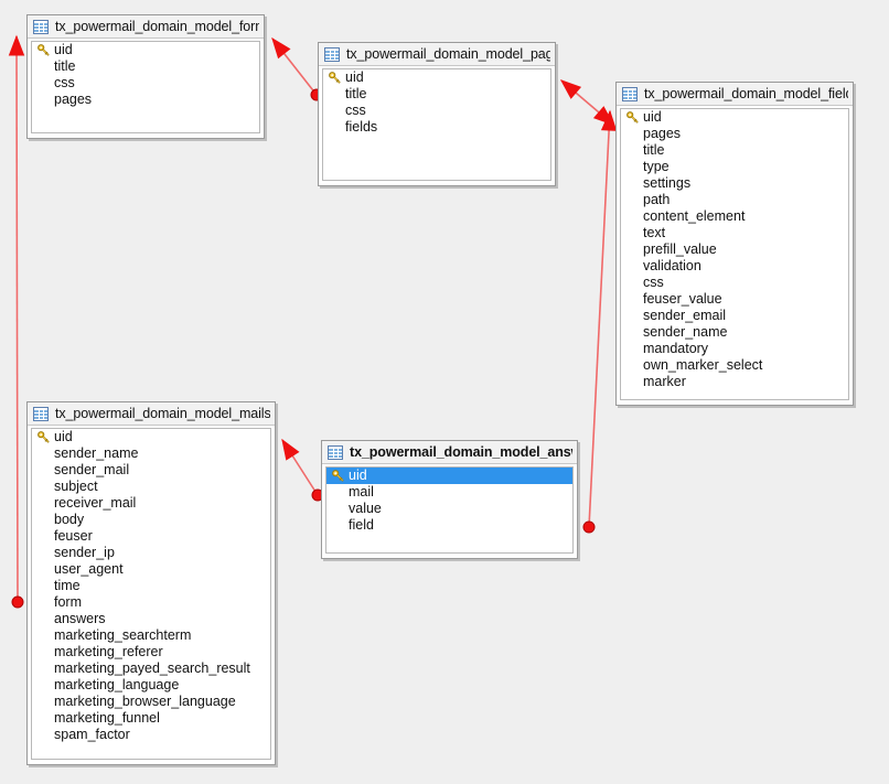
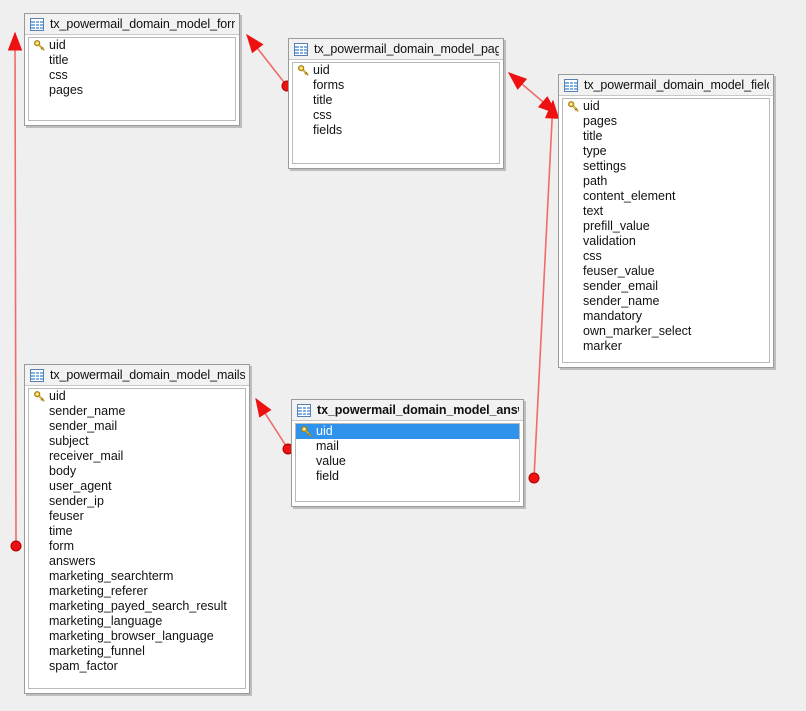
  tx_powermail_domain_model_for
  uid
  title
  css
  pages
  tx_powermail_domain_model_pag
  uid
+ forms
  title
  css
  fields
  tx_powermail_domain_model_fiel
  uid
  pages
  title
  type
  settings
  path
  content_element
  text
  prefill_value
  validation
  css
  feuser_value
  sender_email
  sender_name
  mandatory
  own_marker_select
  marker
  tx_powermail_domain_model_mails
  uid
  sender_name
  sender_mail
  subject
  receiver_mail
  body
- feuser
+ user_agent
  sender_ip
- user_agent
+ feuser
  time
  form
  answers
  marketing_searchterm
  marketing_referer
  marketing_payed_search_result
  marketing_language
  marketing_browser_language
  marketing_funnel
  spam_factor
  tx_powermail_domain_model_ans
  uid
  mail
  value
  field
